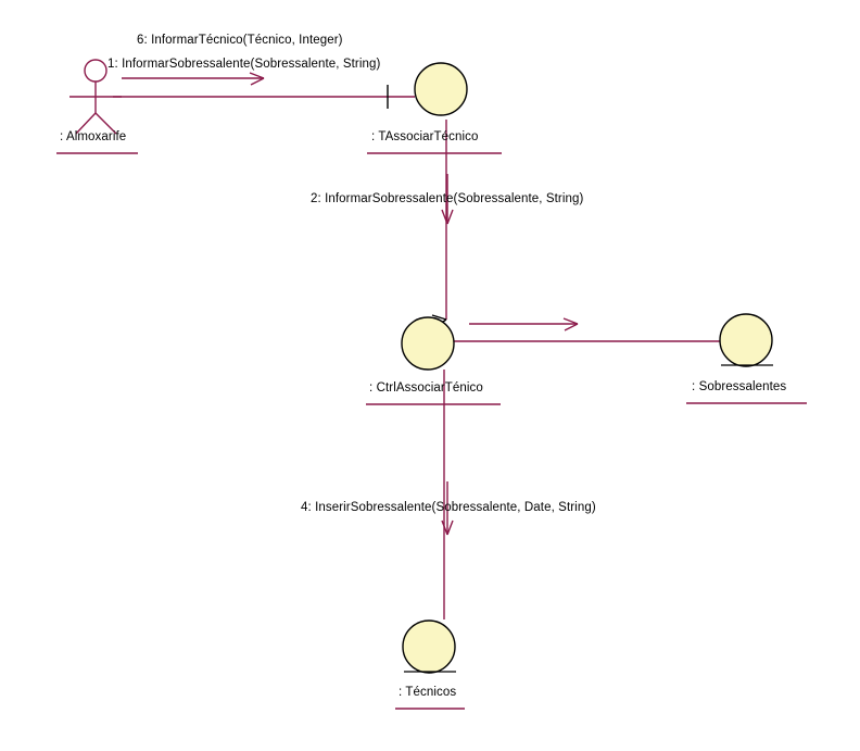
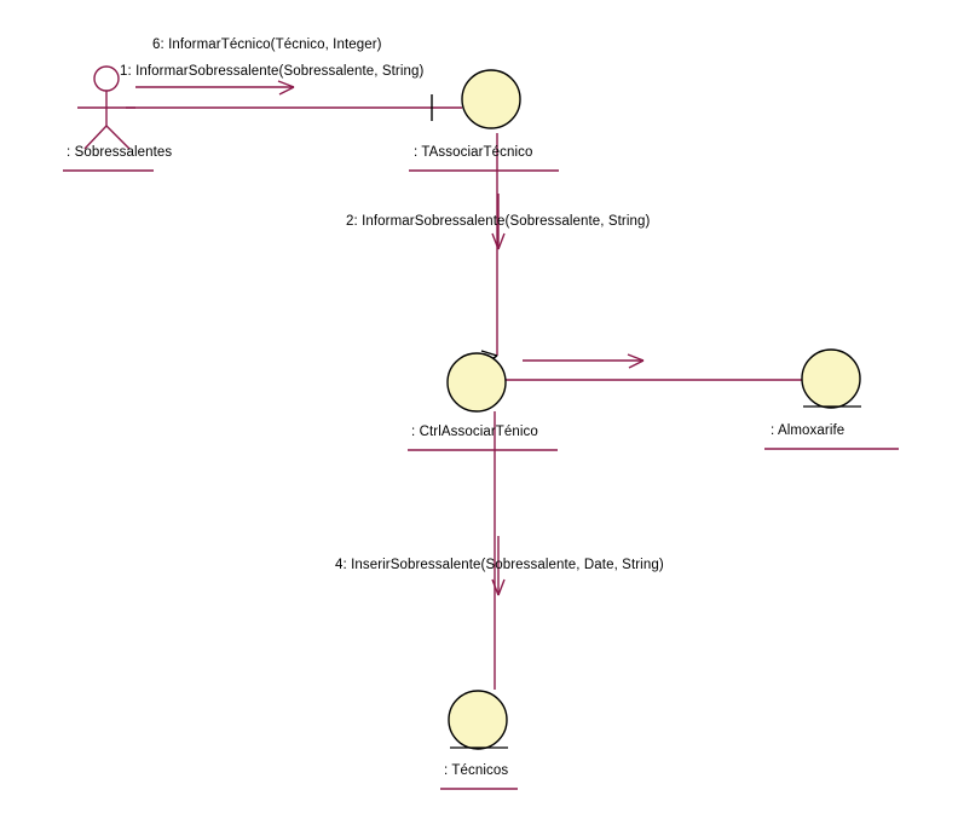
  6: InformarTécnico(Técnico, Integer)
  1: InformarSobressalente(Sobressalente, String)
  2: InformarSobressalente(Sobressalente, String)
  4: InserirSobressalente(Sobressalente, Date, String)
- : Almoxarife
+ : Sobressalentes
  : TAssociarTécnico
  : CtrlAssociarTénico
- : Sobressalentes
+ : Almoxarife
  : Técnicos
